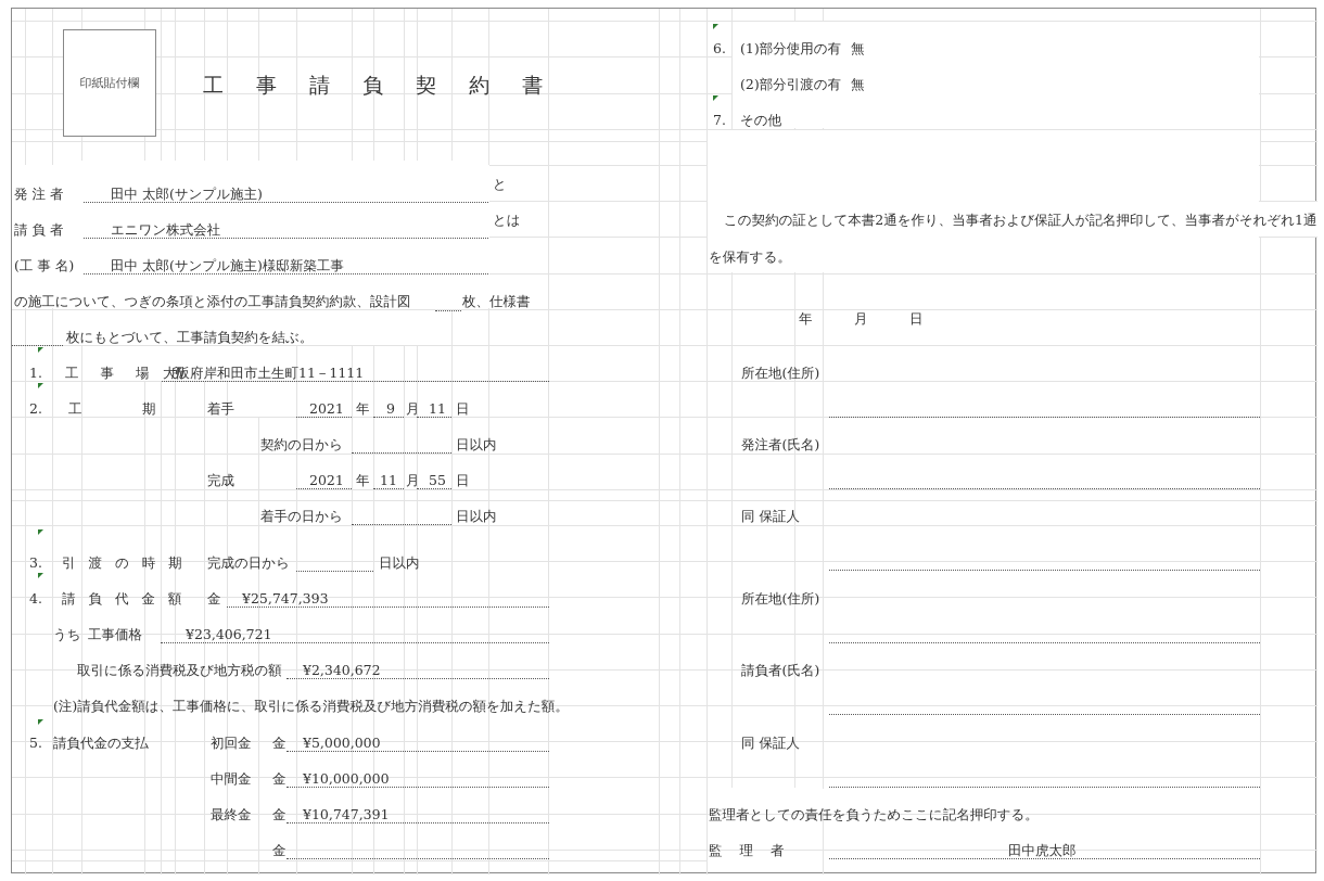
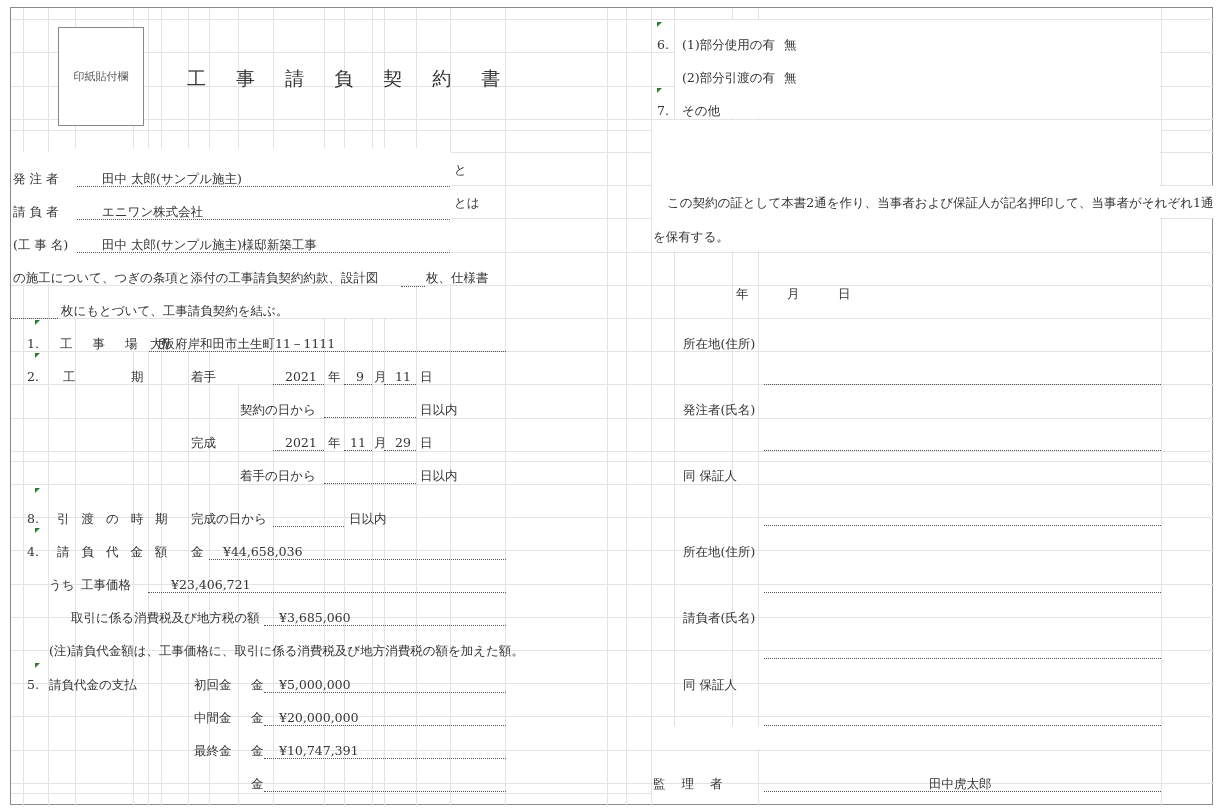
  印紙貼付欄
  工 事 請 負 契 約 書
  発 注 者
  田中 太郎(サンプル施主)
  と
  請 負 者
  エニワン株式会社
  とは
  (工 事 名)
  田中 太郎(サンプル施主)様邸新築工事
  の施工について、つぎの条項と添付の工事請負契約約款、設計図
  枚、仕様書
  枚にもとづいて、工事請負契約を結ぶ。
  1.
  工 事 場 所
  大阪府岸和田市土生町11－1111
  2.
  工
  期
  着手
  2021
  年
  9
  月
  11
  日
  契約の日から
  日以内
  完成
  2021
  年
  11
  月
- 55
+ 29
  日
  着手の日から
  日以内
- 3.
+ 8.
  引 渡 の 時 期
  完成の日から
  日以内
  4.
  請 負 代 金 額
  金
- ¥25,747,393
+ ¥44,658,036
  うち
  工事価格
  ¥23,406,721
  取引に係る消費税及び地方税の額
- ¥2,340,672
+ ¥3,685,060
  (注)請負代金額は、工事価格に、取引に係る消費税及び地方消費税の額を加えた額。
  5.
  請負代金の支払
  初回金
  金
  ¥5,000,000
  中間金
  金
- ¥10,000,000
+ ¥20,000,000
  最終金
  金
  ¥10,747,391
  金
  6.
  (1)部分使用の有
  無
  (2)部分引渡の有
  無
  7.
  その他
  この契約の証として本書2通を作り、当事者および保証人が記名押印して、当事者がそれぞれ1通
  を保有する。
  年
  月
  日
  所在地(住所)
  発注者(氏名)
  同 保証人
  所在地(住所)
  請負者(氏名)
  同 保証人
- 監理者としての責任を負うためここに記名押印する。
  監 理 者
  田中虎太郎
